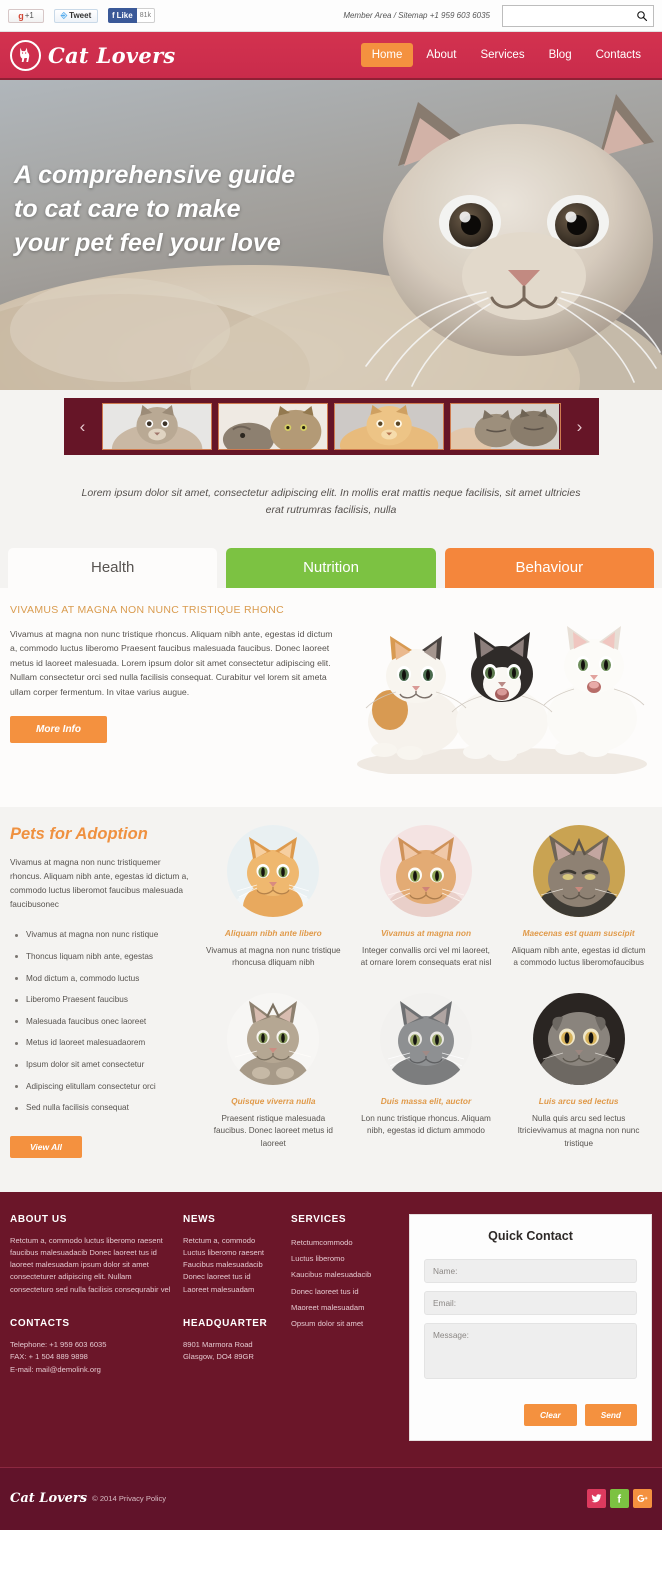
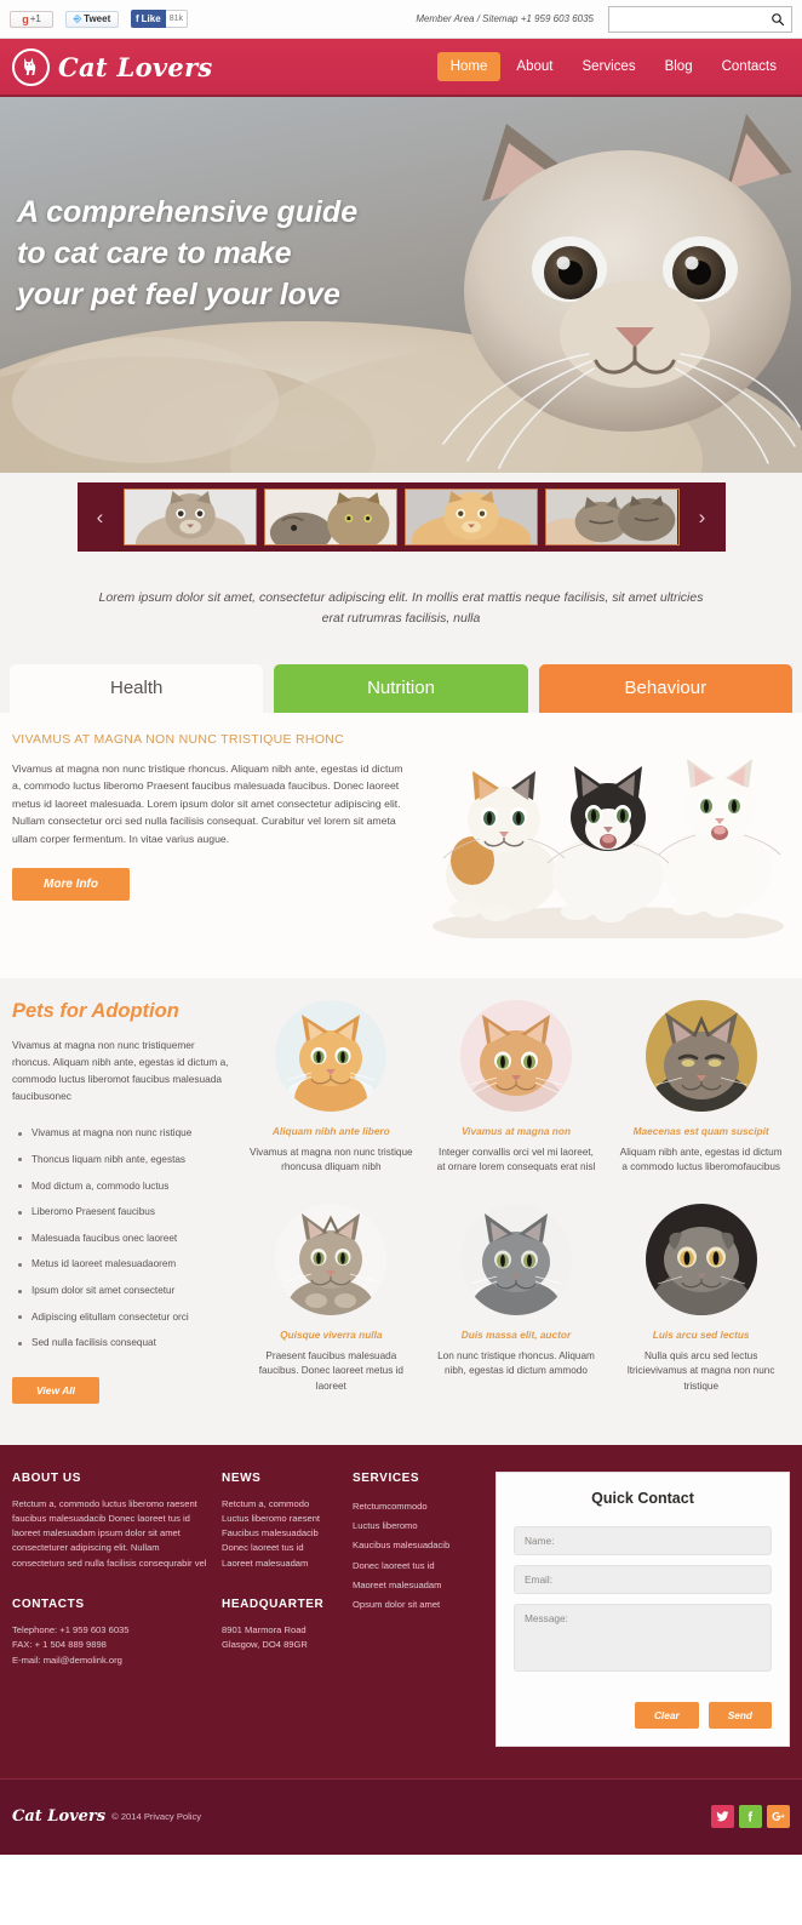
  g
  +1
  ⎆
  Tweet
  f
  Like
  Member Area / Sitemap +1 959 603 6035
  Cat Lovers
  Home
  About
  Services
  Blog
  Contacts
  A comprehensive guide
  to cat care to make
  your pet feel your love
  ‹
  ›
  Lorem ipsum dolor sit amet, consectetur adipiscing elit. In mollis erat mattis neque facilisis, sit amet ultricies erat rutrumras facilisis, nulla
  Health
  Nutrition
  Behaviour
  VIVAMUS AT MAGNA NON NUNC TRISTIQUE RHONC
  Vivamus at magna non nunc tristique rhoncus. Aliquam nibh ante, egestas id dictum a, commodo luctus liberomo Praesent faucibus malesuada faucibus. Donec laoreet metus id laoreet malesuada. Lorem ipsum dolor sit amet consectetur adipiscing elit. Nullam consectetur orci sed nulla facilisis consequat. Curabitur vel lorem sit ameta ullam corper fermentum. In vitae varius augue.
  More Info
  Pets for Adoption
  Vivamus at magna non nunc tristiquemer rhoncus. Aliquam nibh ante, egestas id dictum a, commodo luctus liberomot faucibus malesuada faucibusonec
  Vivamus at magna non nunc ristique
  Thoncus liquam nibh ante, egestas
  Mod dictum a, commodo luctus
  Liberomo Praesent faucibus
  Malesuada faucibus onec laoreet
  Metus id laoreet malesuadaorem
  Ipsum dolor sit amet consectetur
  Adipiscing elitullam consectetur orci
  Sed nulla facilisis consequat
  View All
  Aliquam nibh ante libero
  Vivamus at magna non nunc tristique rhoncusa dliquam nibh
  Vivamus at magna non
  Integer convallis orci vel mi laoreet, at ornare lorem consequats erat nisl
  Maecenas est quam suscipit
  Aliquam nibh ante, egestas id dictum a commodo luctus liberomofaucibus
  Quisque viverra nulla
- Praesent ristique malesuada faucibus. Donec laoreet metus id laoreet
+ Praesent faucibus malesuada faucibus. Donec laoreet metus id laoreet
  Duis massa elit, auctor
  Lon nunc tristique rhoncus. Aliquam nibh, egestas id dictum ammodo
  Luis arcu sed lectus
  Nulla quis arcu sed lectus ltricievivamus at magna non nunc tristique
  ABOUT US
  Retctum a, commodo luctus liberomo raesent faucibus malesuadacib Donec laoreet tus id laoreet malesuadam ipsum dolor sit amet consecteturer adipiscing elit. Nullam consecteturo sed nulla facilisis consequrabir vel
  CONTACTS
  Telephone: +1 959 603 6035
  FAX: + 1 504 889 9898
  E-mail: mail@demolink.org
  NEWS
  Retctum a, commodo
  Luctus liberomo raesent
  Faucibus malesuadacib
  Donec laoreet tus id
  Laoreet malesuadam
  HEADQUARTER
  8901 Marmora Road
  Glasgow, DO4 89GR
  SERVICES
  Retctumcommodo
  Luctus liberomo
  Kaucibus malesuadacib
  Donec laoreet tus id
  Maoreet malesuadam
  Opsum dolor sit amet
  Quick Contact
  Name: Email: Message:
  Clear
  Send
  Cat Lovers
  © 2014 Privacy Policy
